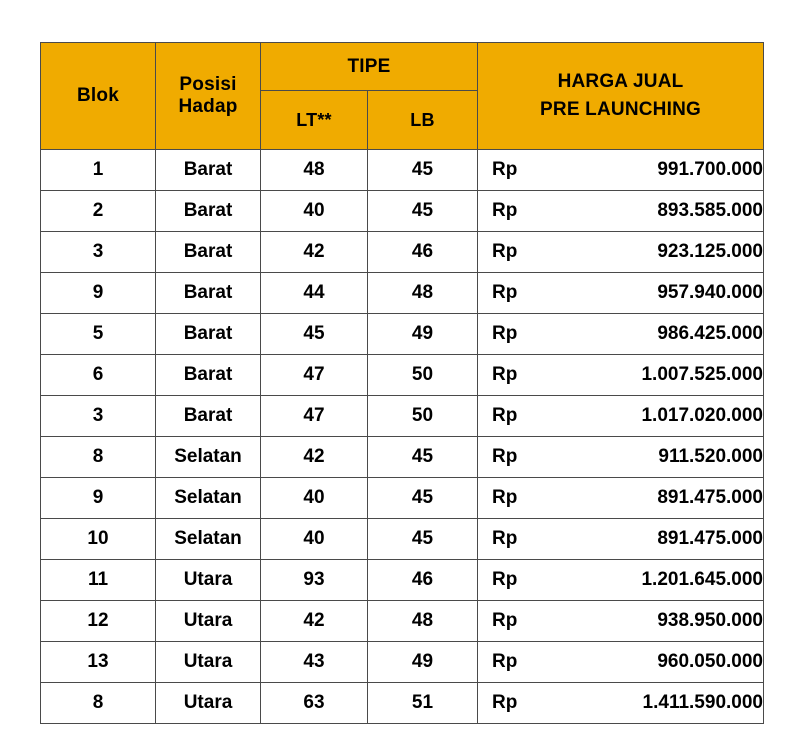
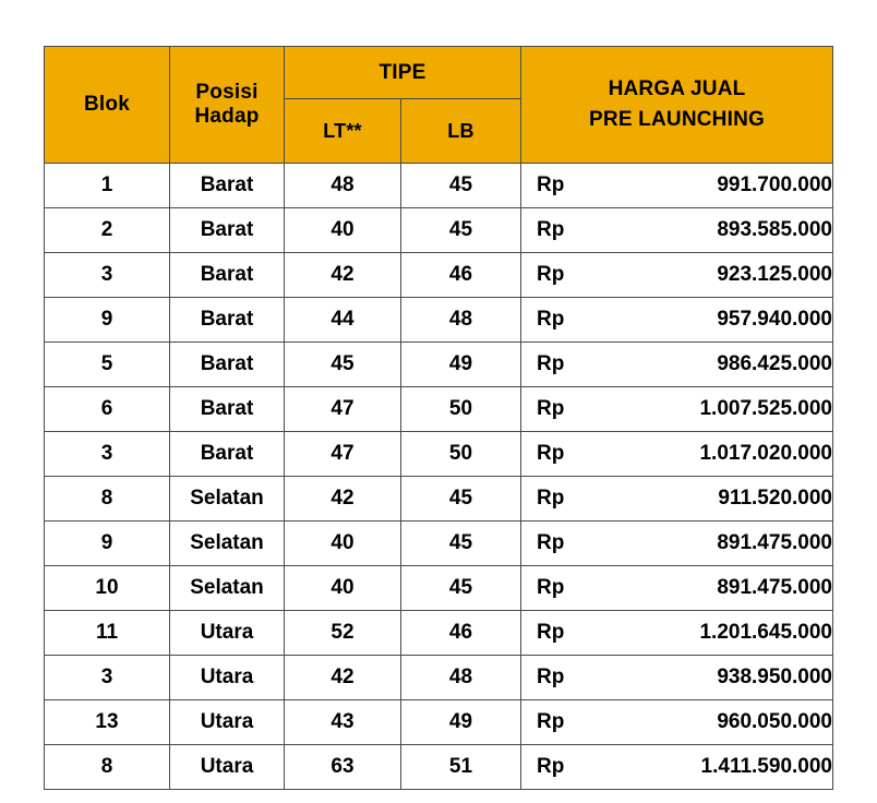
  Blok	Posisi Hadap	TIPE	HARGA JUAL PRE LAUNCHING
  LT**	LB
  1	Barat	48	45	Rp 991.700.000
  2	Barat	40	45	Rp 893.585.000
  3	Barat	42	46	Rp 923.125.000
  9	Barat	44	48	Rp 957.940.000
  5	Barat	45	49	Rp 986.425.000
  6	Barat	47	50	Rp 1.007.525.000
  3	Barat	47	50	Rp 1.017.020.000
  8	Selatan	42	45	Rp 911.520.000
  9	Selatan	40	45	Rp 891.475.000
  10	Selatan	40	45	Rp 891.475.000
- 11	Utara	93	46	Rp 1.201.645.000
+ 11	Utara	52	46	Rp 1.201.645.000
- 12	Utara	42	48	Rp 938.950.000
+ 3	Utara	42	48	Rp 938.950.000
  13	Utara	43	49	Rp 960.050.000
  8	Utara	63	51	Rp 1.411.590.000
